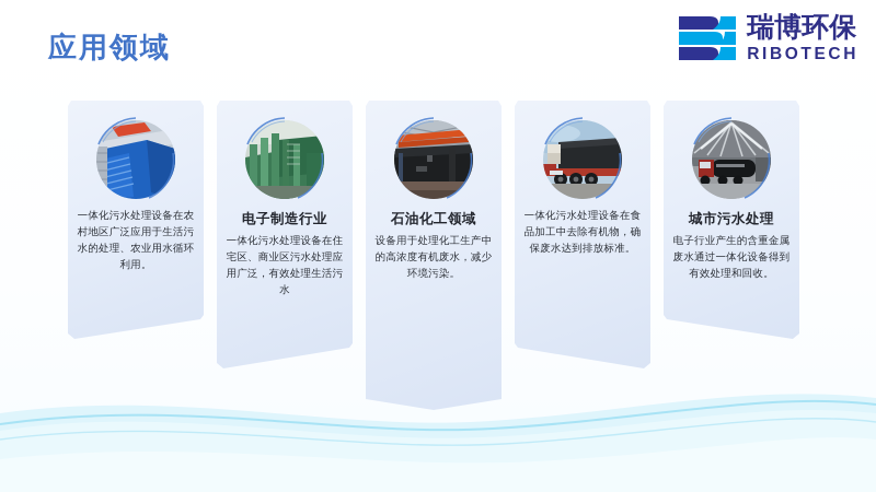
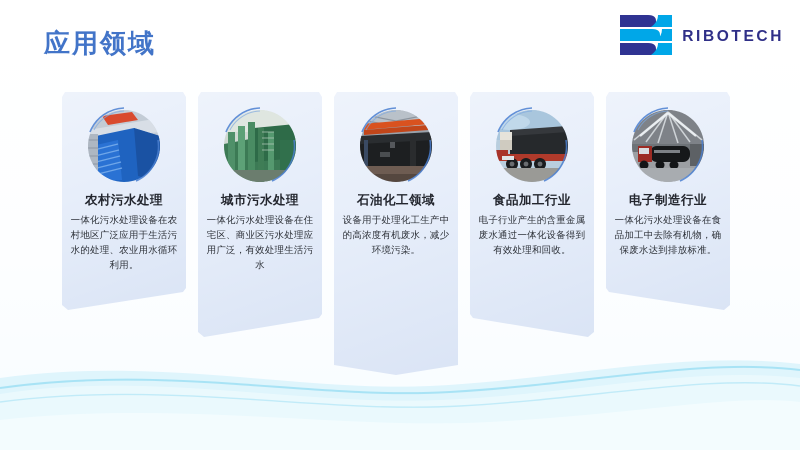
  应用领域
- 瑞博环保
  RIBOTECH
+ 农村污水处理
  一体化污水处理设备在农村地区广泛应用于生活污水的处理、农业用水循环利用。
- 电子制造行业
+ 城市污水处理
  一体化污水处理设备在住宅区、商业区污水处理应用广泛，有效处理生活污水
  石油化工领域
  设备用于处理化工生产中的高浓度有机废水，减少环境污染。
+ 食品加工行业
- 一体化污水处理设备在食品加工中去除有机物，确保废水达到排放标准。
+ 电子行业产生的含重金属废水通过一体化设备得到有效处理和回收。
- 城市污水处理
+ 电子制造行业
- 电子行业产生的含重金属废水通过一体化设备得到有效处理和回收。
+ 一体化污水处理设备在食品加工中去除有机物，确保废水达到排放标准。
